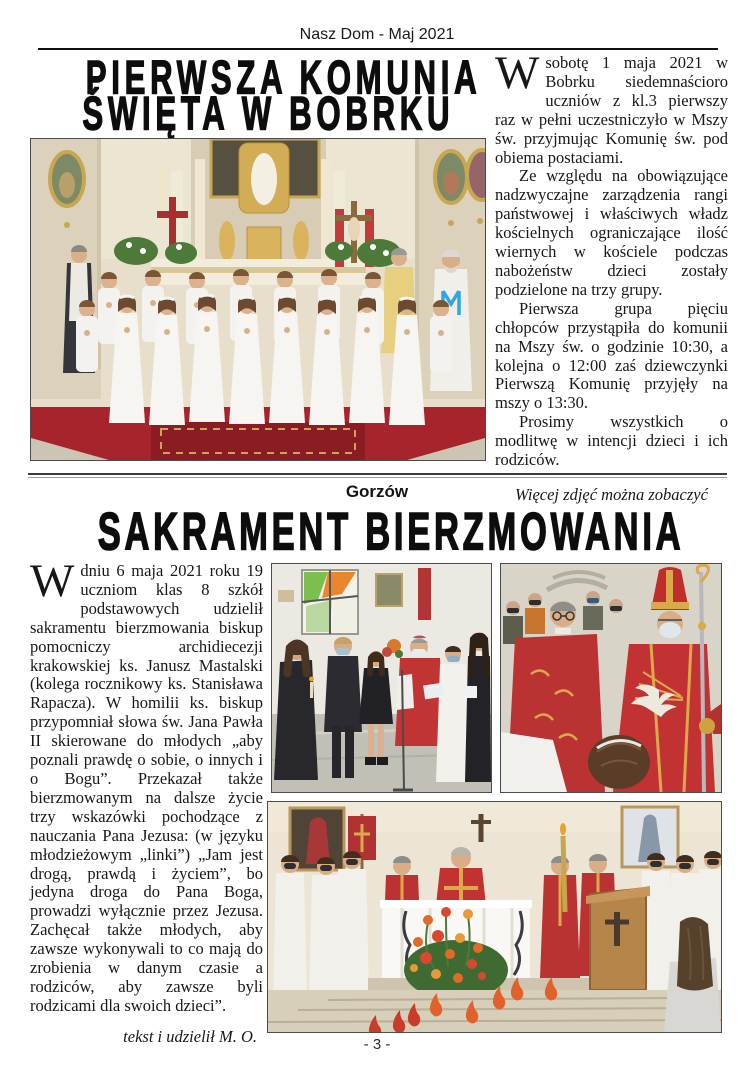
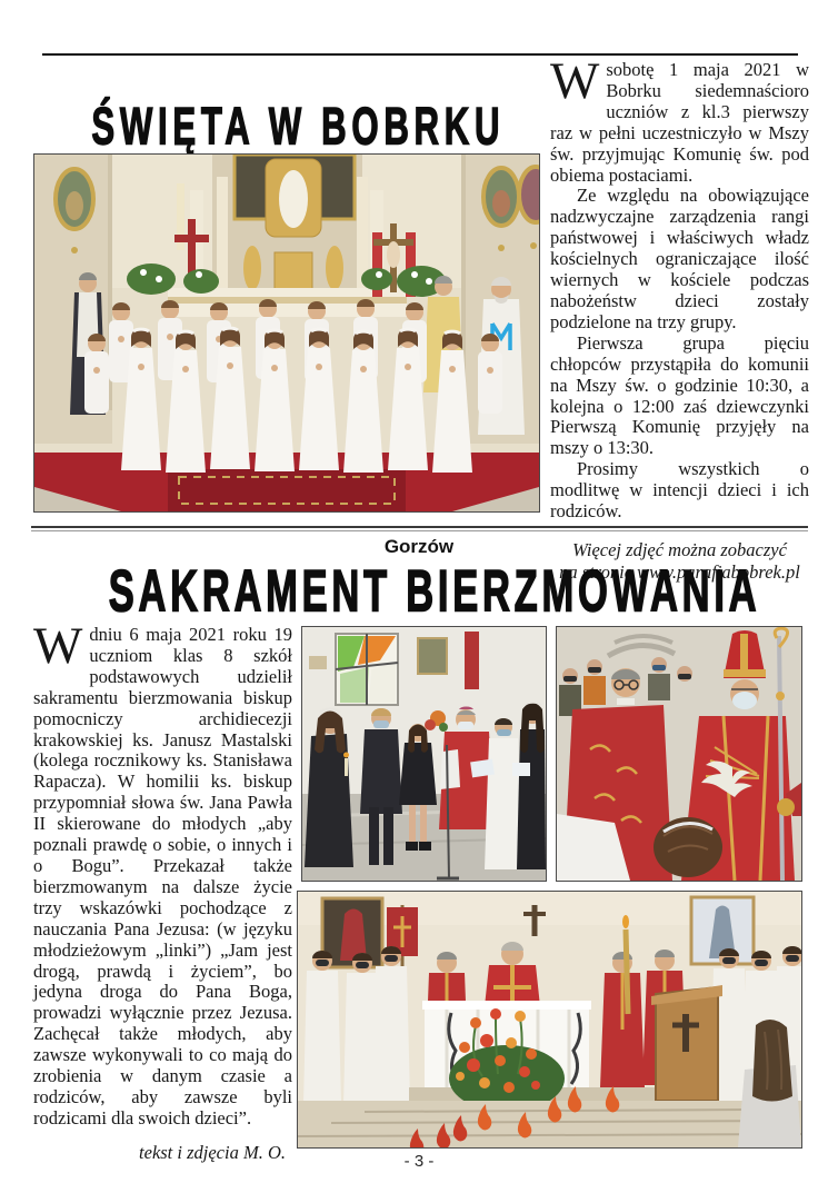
- Nasz Dom - Maj 2021
- PIERWSZA KOMUNIA
  ŚWIĘTA W BOBRKU
  W
  sobotę 1 maja 2021 w Bobrku siedemnaścioro uczniów z kl.3 pierwszy raz w pełni uczestniczyło w Mszy św. przyjmując Komunię św. pod obiema postaciami.
  Ze względu na obowiązujące nadzwyczajne zarządzenia rangi państwowej i właściwych władz kościelnych ograniczające ilość wiernych w kościele podczas nabożeństw dzieci zostały podzielone na trzy grupy.
  Pierwsza grupa pięciu chłopców przystąpiła do komunii na Mszy św. o godzinie 10:30, a kolejna o 12:00 zaś dziewczynki Pierwszą Komunię przyjęły na mszy o 13:30.
  Prosimy wszystkich o modlitwę w intencji dzieci i ich rodziców.
  Więcej zdjęć można zobaczyć
+ na stronie www.parafiabobrek.pl
  Gorzów
  SAKRAMENT BIERZMOWANIA
  W
  dniu 6 maja 2021 roku 19 uczniom klas 8 szkół podstawowych udzielił sakramentu bierzmowania biskup pomocniczy archidiecezji krakowskiej ks. Janusz Mastalski (kolega rocznikowy ks. Stanisława Rapacza). W homilii ks. biskup przypomniał słowa św. Jana Pawła II skierowane do młodych „aby poznali prawdę o sobie, o innych i o Bogu”. Przekazał także bierzmowanym na dalsze życie trzy wskazówki pochodzące z nauczania Pana Jezusa: (w języku młodzieżowym „linki”) „Jam jest drogą, prawdą i życiem”, bo jedyna droga do Pana Boga, prowadzi wyłącznie przez Jezusa. Zachęcał także młodych, aby zawsze wykonywali to co mają do zrobienia w danym czasie a rodziców, aby zawsze byli rodzicami dla swoich dzieci”.
- tekst i udzielił M. O.
+ tekst i zdjęcia M. O.
  - 3 -
